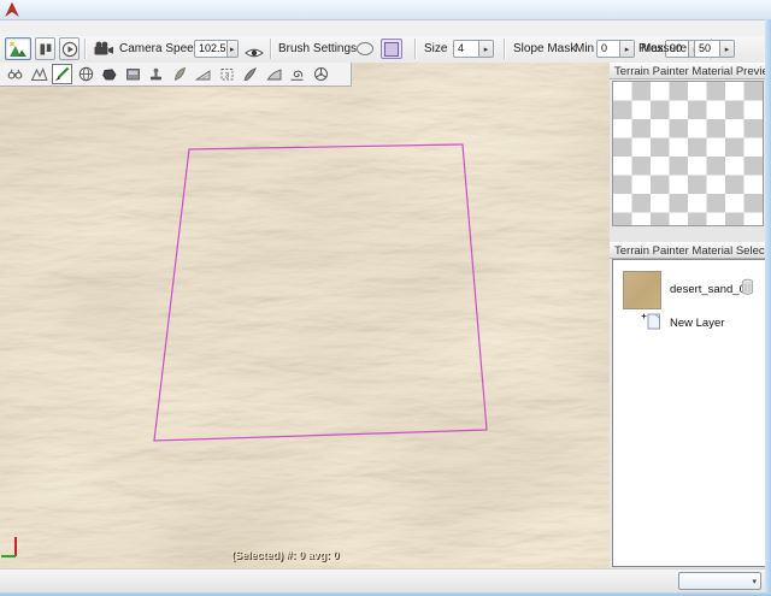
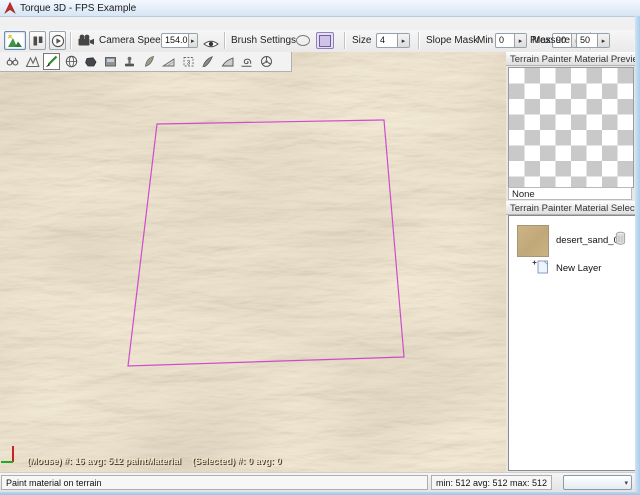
+ Torque 3D - FPS Example
  Camera Spee
- 102.5
+ 154.0
  Brush Settings
  Size
  4
  Slope Mask
  Min
  0
  Max
  90
  Pressure
  50
+ (Mouse) #: 16 avg: 512 paintMaterial
  (Selected) #: 0 avg: 0
  Terrain Painter Material Previ
+ None
  Terrain Painter Material Selec
  desert_sand_
  New Layer
+ Paint material on terrain
+ min: 512 avg: 512 max: 512
